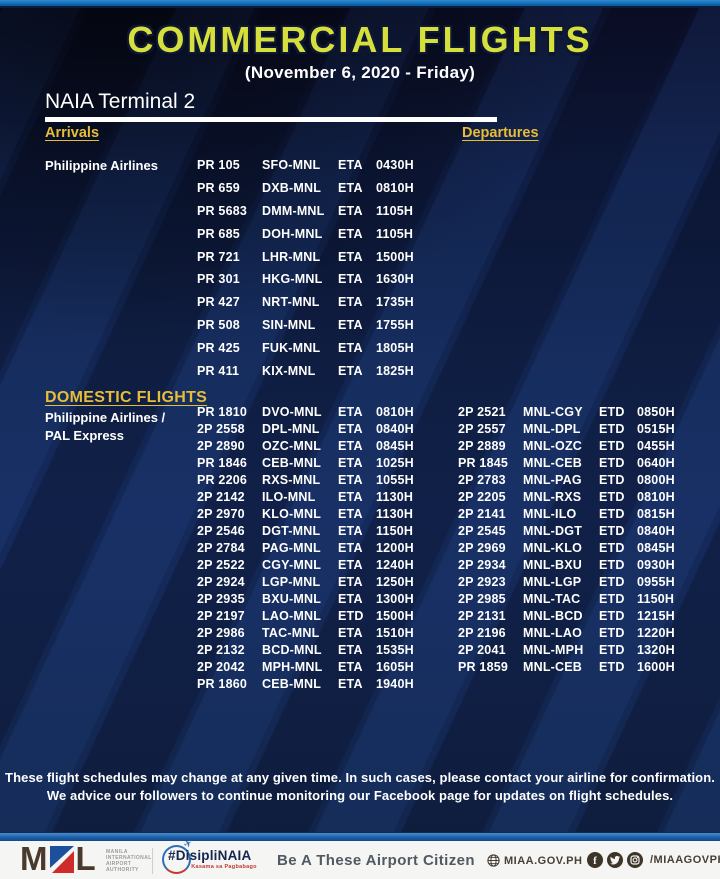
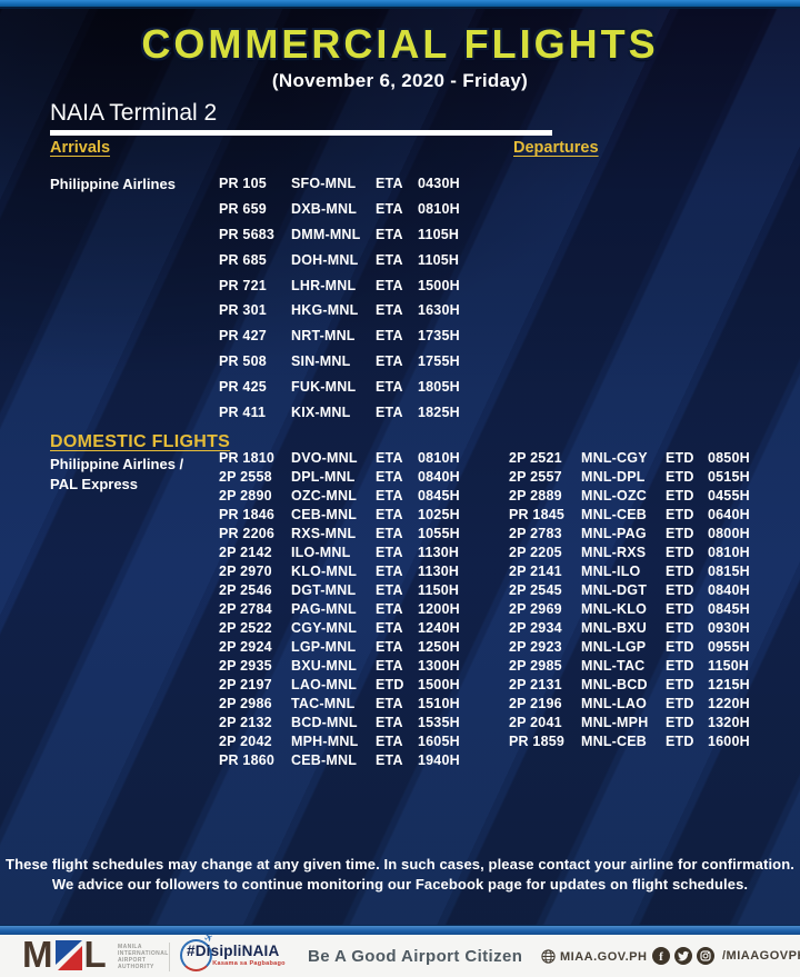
  COMMERCIAL FLIGHTS
  (November 6, 2020 - Friday)
  NAIA Terminal 2
  Arrivals
  Departures
  Philippine Airlines
  PR 105
  SFO-MNL
  ETA
  0430H
  PR 659
  DXB-MNL
  ETA
  0810H
  PR 5683
  DMM-MNL
  ETA
  1105H
  PR 685
  DOH-MNL
  ETA
  1105H
  PR 721
  LHR-MNL
  ETA
  1500H
  PR 301
  HKG-MNL
  ETA
  1630H
  PR 427
  NRT-MNL
  ETA
  1735H
  PR 508
  SIN-MNL
  ETA
  1755H
  PR 425
  FUK-MNL
  ETA
  1805H
  PR 411
  KIX-MNL
  ETA
  1825H
  DOMESTIC FLIGHTS
  Philippine Airlines /
  PAL Express
  PR 1810
  DVO-MNL
  ETA
  0810H
  2P 2558
  DPL-MNL
  ETA
  0840H
  2P 2890
  OZC-MNL
  ETA
  0845H
  PR 1846
  CEB-MNL
  ETA
  1025H
  PR 2206
  RXS-MNL
  ETA
  1055H
  2P 2142
  ILO-MNL
  ETA
  1130H
  2P 2970
  KLO-MNL
  ETA
  1130H
  2P 2546
  DGT-MNL
  ETA
  1150H
  2P 2784
  PAG-MNL
  ETA
  1200H
  2P 2522
  CGY-MNL
  ETA
  1240H
  2P 2924
  LGP-MNL
  ETA
  1250H
  2P 2935
  BXU-MNL
  ETA
  1300H
  2P 2197
  LAO-MNL
  ETD
  1500H
  2P 2986
  TAC-MNL
  ETA
  1510H
  2P 2132
  BCD-MNL
  ETA
  1535H
  2P 2042
  MPH-MNL
  ETA
  1605H
  PR 1860
  CEB-MNL
  ETA
  1940H
  2P 2521
  MNL-CGY
  ETD
  0850H
  2P 2557
  MNL-DPL
  ETD
  0515H
  2P 2889
  MNL-OZC
  ETD
  0455H
  PR 1845
  MNL-CEB
  ETD
  0640H
  2P 2783
  MNL-PAG
  ETD
  0800H
  2P 2205
  MNL-RXS
  ETD
  0810H
  2P 2141
  MNL-ILO
  ETD
  0815H
  2P 2545
  MNL-DGT
  ETD
  0840H
  2P 2969
  MNL-KLO
  ETD
  0845H
  2P 2934
  MNL-BXU
  ETD
  0930H
  2P 2923
  MNL-LGP
  ETD
  0955H
  2P 2985
  MNL-TAC
  ETD
  1150H
  2P 2131
  MNL-BCD
  ETD
  1215H
  2P 2196
  MNL-LAO
  ETD
  1220H
  2P 2041
  MNL-MPH
  ETD
  1320H
  PR 1859
  MNL-CEB
  ETD
  1600H
  These flight schedules may change at any given time. In such cases, please contact your airline for confirmation.
  We advice our followers to continue monitoring our Facebook page for updates on flight schedules.
  M
  L
  #DisipliNAIA
- Be A These Airport Citizen
+ Be A Good Airport Citizen
  MIAA.GOV.PH
  f
  /MIAAGOVP
